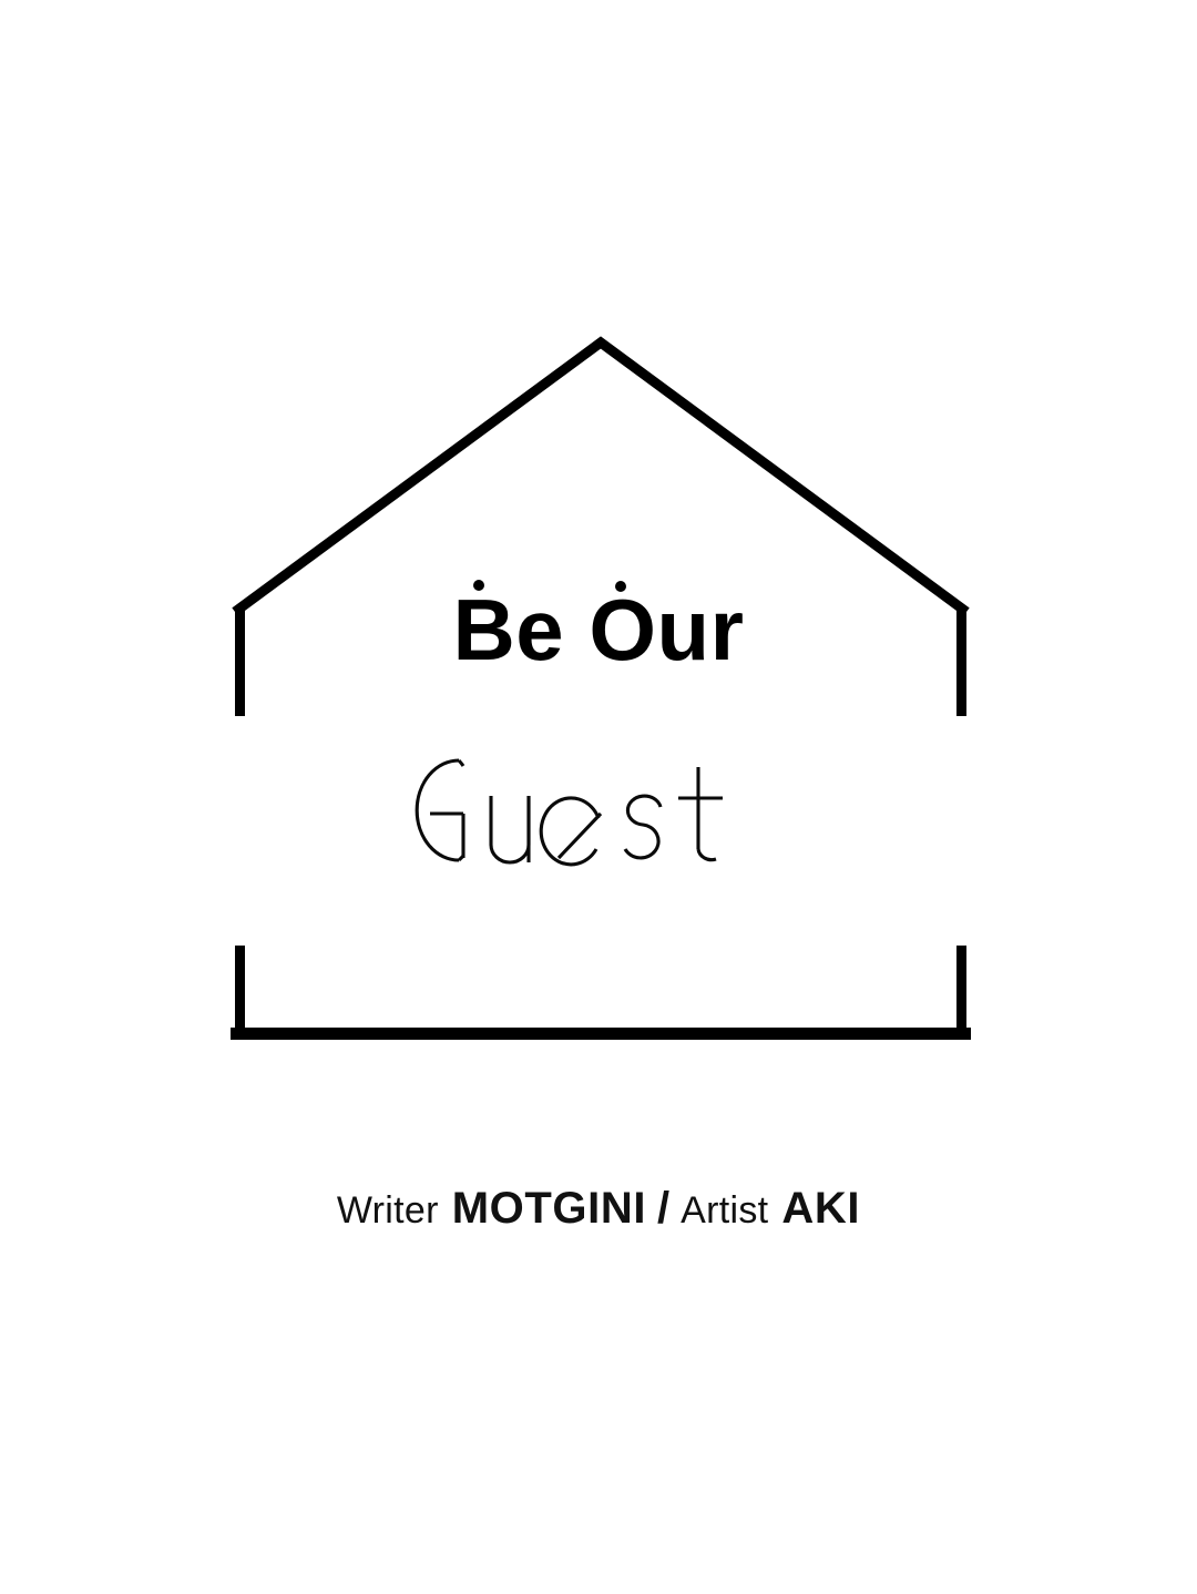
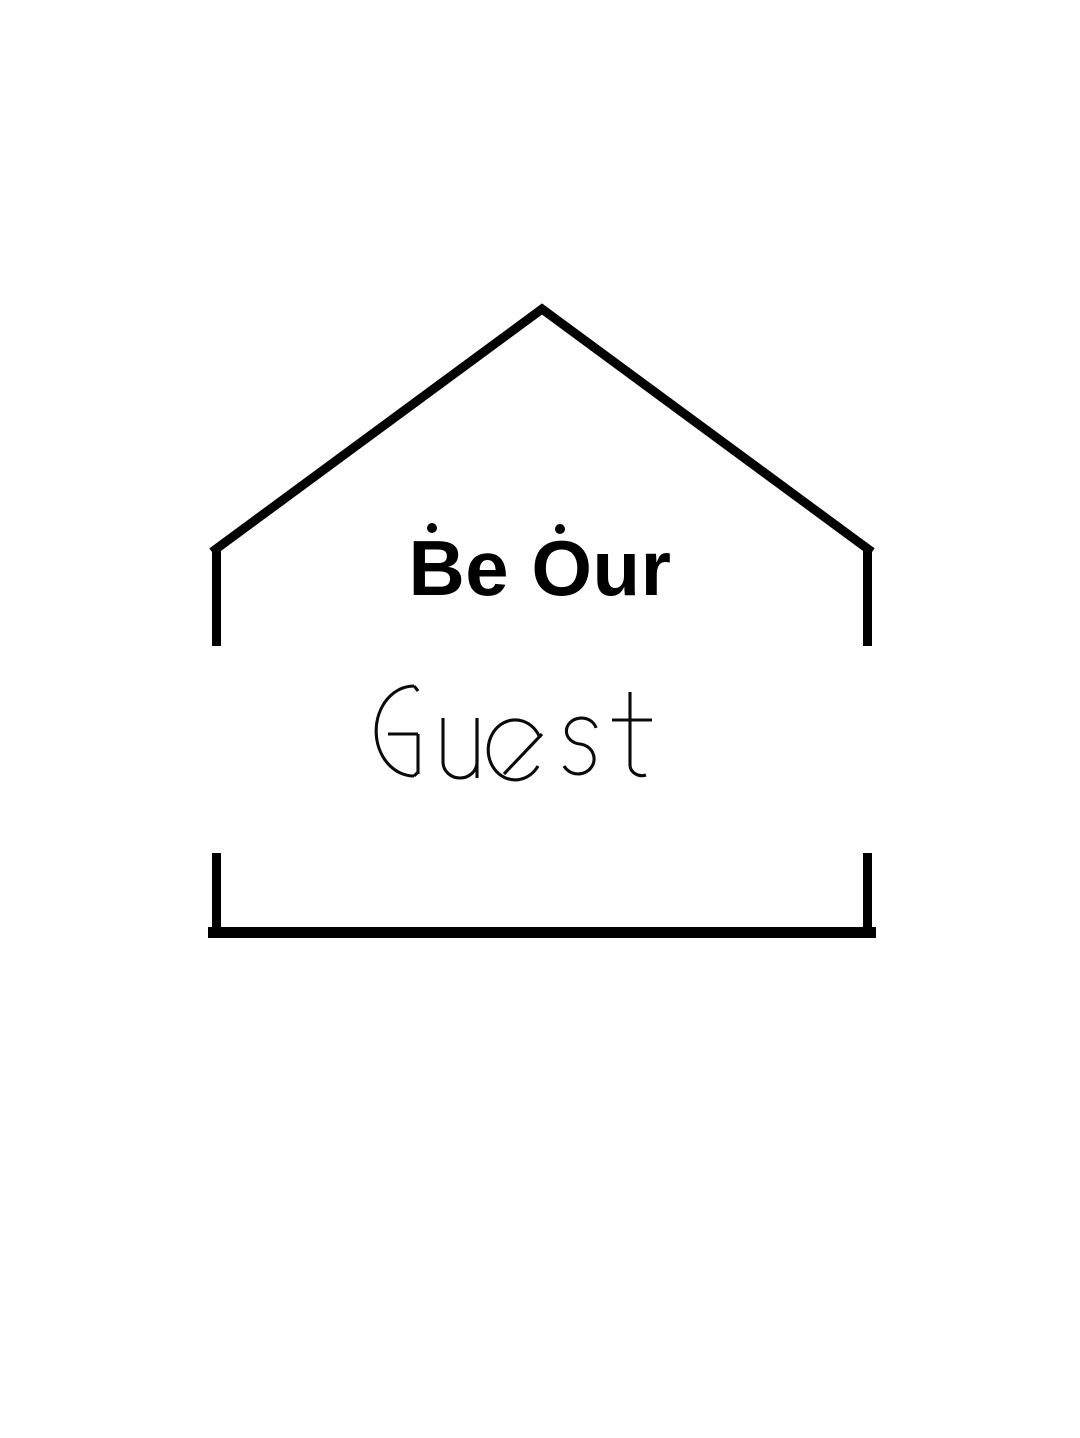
  Be Our
- Writer MOTGINI / Artist AKI
